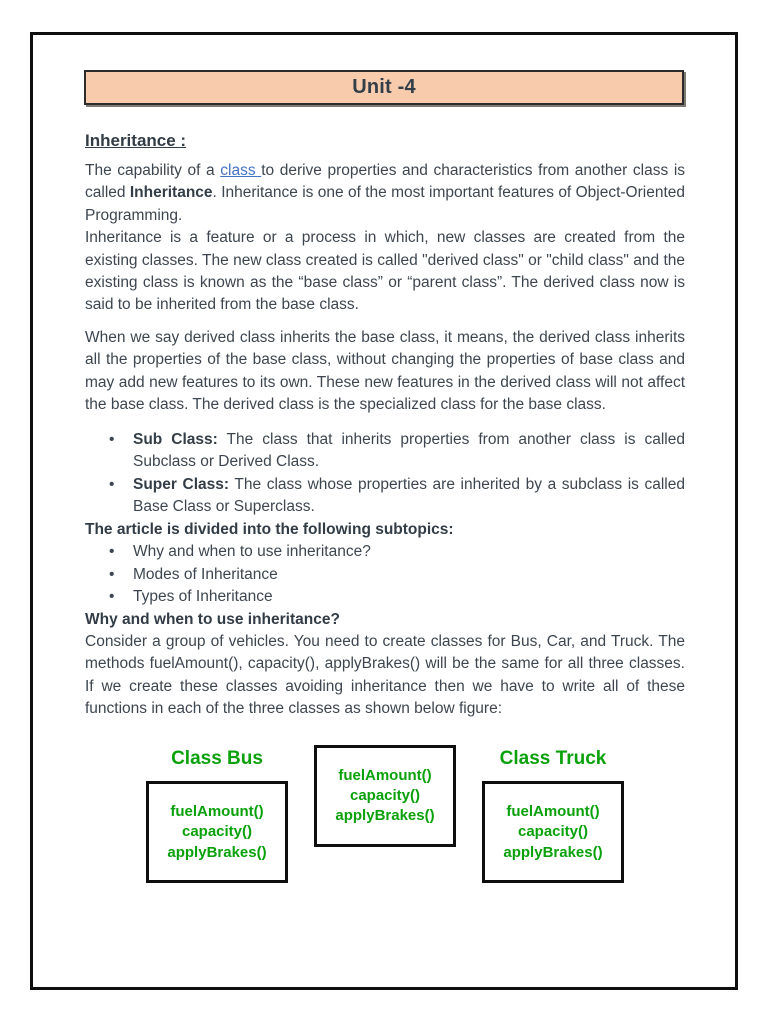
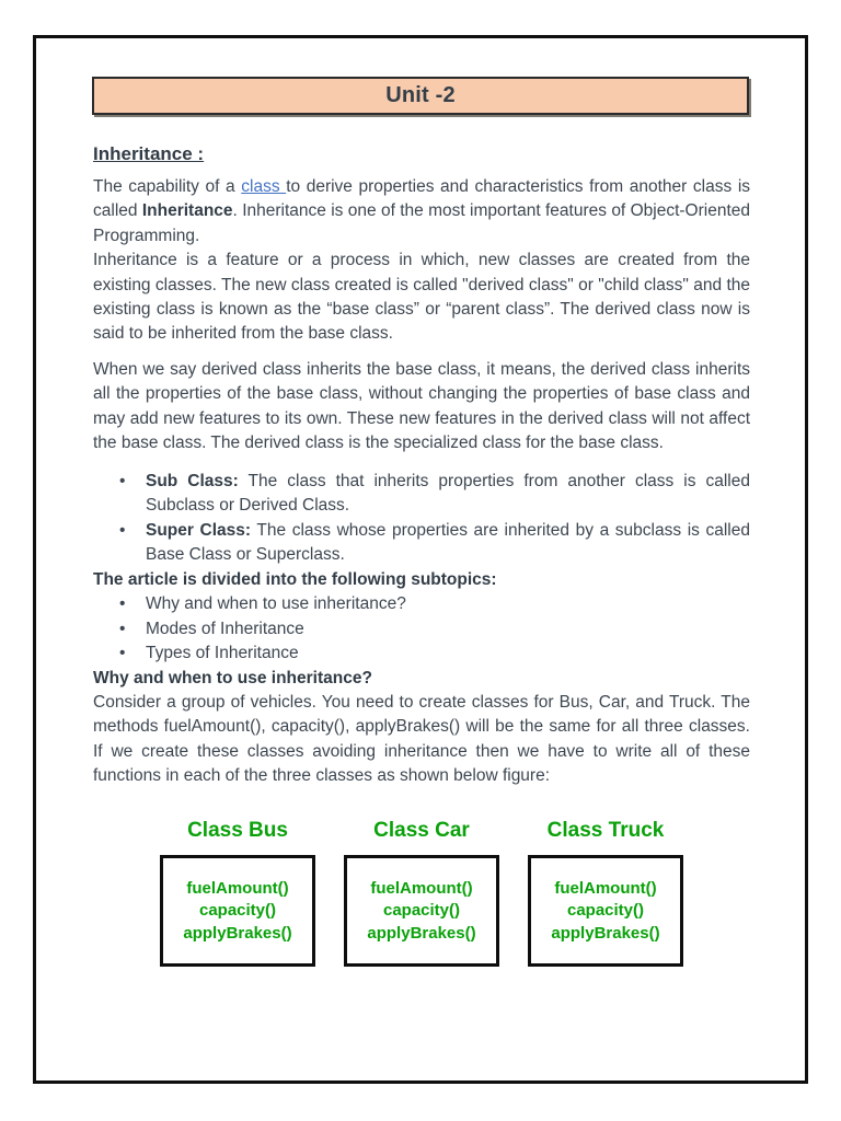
- Unit -4
+ Unit -2
  Inheritance :
  The capability of a class to derive properties and characteristics from another class is called Inheritance. Inheritance is one of the most important features of Object-Oriented Programming.
  Inheritance is a feature or a process in which, new classes are created from the existing classes. The new class created is called "derived class" or "child class" and the existing class is known as the “base class” or “parent class”. The derived class now is said to be inherited from the base class.
  When we say derived class inherits the base class, it means, the derived class inherits all the properties of the base class, without changing the properties of base class and may add new features to its own. These new features in the derived class will not affect the base class. The derived class is the specialized class for the base class.
  Sub Class: The class that inherits properties from another class is called Subclass or Derived Class.
  Super Class: The class whose properties are inherited by a subclass is called Base Class or Superclass.
  The article is divided into the following subtopics:
  Why and when to use inheritance?
  Modes of Inheritance
  Types of Inheritance
  Why and when to use inheritance?
  Consider a group of vehicles. You need to create classes for Bus, Car, and Truck. The methods fuelAmount(), capacity(), applyBrakes() will be the same for all three classes. If we create these classes avoiding inheritance then we have to write all of these functions in each of the three classes as shown below figure:
  Class Bus
  fuelAmount()
  capacity()
  applyBrakes()
+ Class Car
  fuelAmount()
  capacity()
  applyBrakes()
  Class Truck
  fuelAmount()
  capacity()
  applyBrakes()
